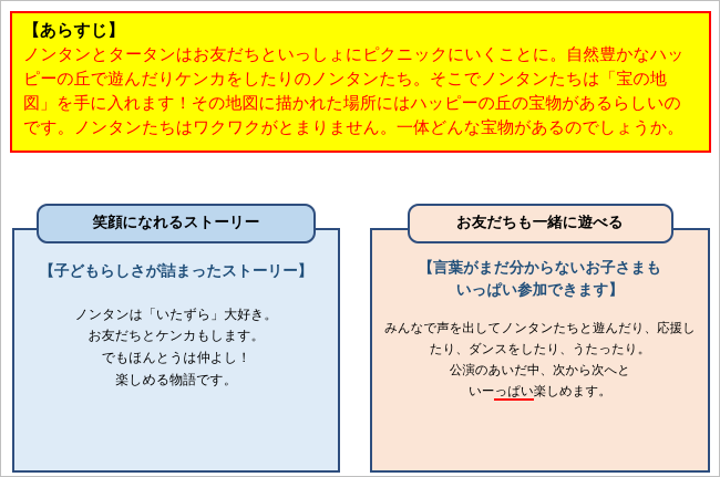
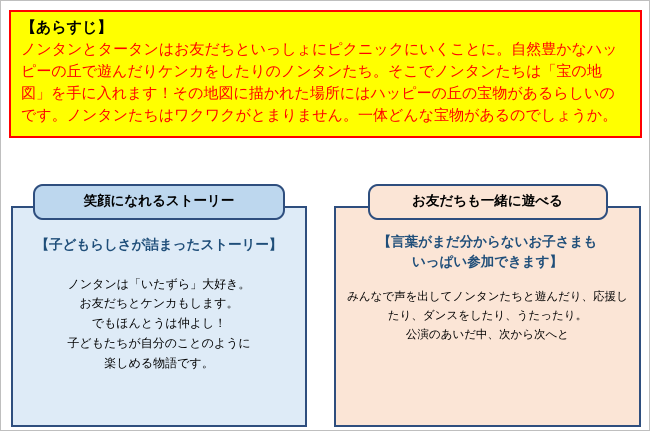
  【あらすじ】
  ノンタンとタータンはお友だちといっしょにピクニックにいくことに。自然豊かなハッピーの丘で遊んだりケンカをしたりのノンタンたち。そこでノンタンたちは「宝の地図」を手に入れます！その地図に描かれた場所にはハッピーの丘の宝物があるらしいのです。ノンタンたちはワクワクがとまりません。一体どんな宝物があるのでしょうか。
  笑顔になれるストーリー
  【子どもらしさが詰まったストーリー】
  ノンタンは「いたずら」大好き。
  お友だちとケンカもします。
  でもほんとうは仲よし！
+ 子どもたちが自分のことのように
  楽しめる物語です。
  お友だちも一緒に遊べる
  【言葉がまだ分からないお子さまも
  いっぱい参加できます】
  みんなで声を出してノンタンたちと遊んだり、応援し
  たり、ダンスをしたり、うたったり。
  公演のあいだ中、次から次へと
- いーっぱい楽しめます。
